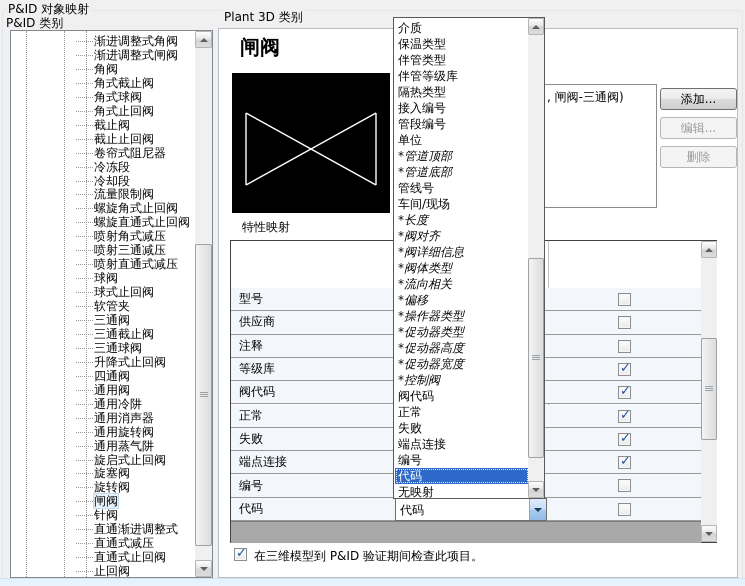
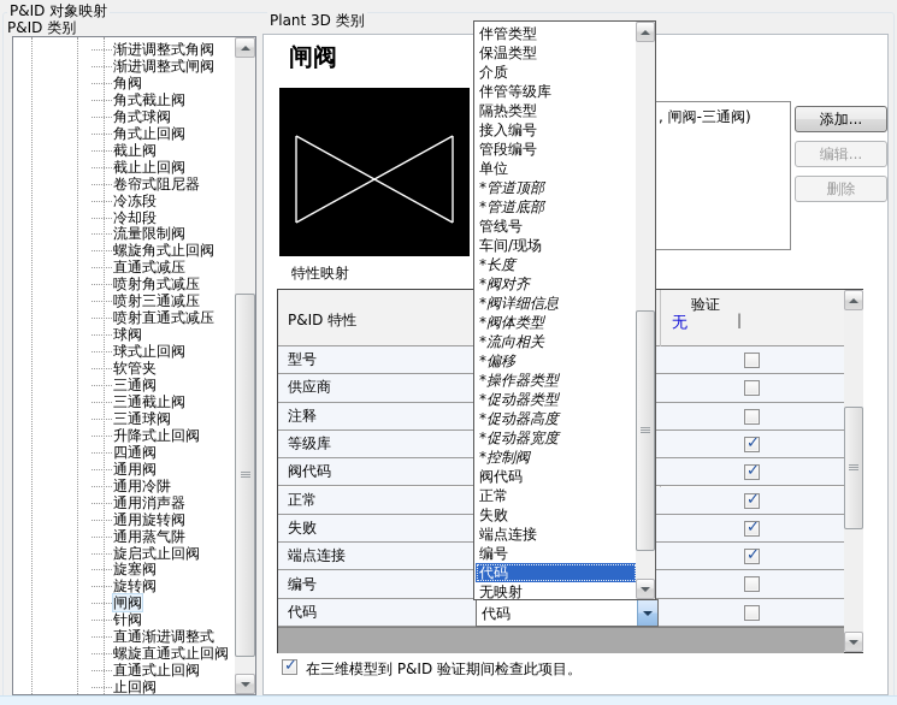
  P&ID 对象映射
  P&ID 类别
  Plant 3D 类别
  渐进调整式角阀
  渐进调整式闸阀
  角阀
  角式截止阀
  角式球阀
  角式止回阀
  截止阀
  截止止回阀
  卷帘式阻尼器
  冷冻段
  冷却段
  流量限制阀
  螺旋角式止回阀
- 螺旋直通式止回阀
+ 直通式减压
  喷射角式减压
  喷射三通减压
  喷射直通式减压
  球阀
  球式止回阀
  软管夹
  三通阀
  三通截止阀
  三通球阀
  升降式止回阀
  四通阀
  通用阀
  通用冷阱
  通用消声器
  通用旋转阀
  通用蒸气阱
  旋启式止回阀
  旋塞阀
  旋转阀
  闸阀
  针阀
  直通渐进调整式
- 直通式减压
+ 螺旋直通式止回阀
  直通式止回阀
  止回阀
  闸阀
  , 闸阀-三通阀)
  添加...
  编辑...
  删除
  特性映射
+ P&ID 特性
+ 验证
+ 无
+ |
  型号
  供应商
  注释
  等级库
  ✓
  阀代码
  ✓
  正常
  ✓
  失败
  ✓
  端点连接
  ✓
  编号
  代码
  代码
- 介质
+ 伴管类型
  保温类型
- 伴管类型
+ 介质
  伴管等级库
  隔热类型
  接入编号
  管段编号
  单位
  *管道顶部
  *管道底部
  管线号
  车间/现场
  *长度
  *阀对齐
  *阀详细信息
  *阀体类型
  *流向相关
  *偏移
  *操作器类型
  *促动器类型
  *促动器高度
  *促动器宽度
  *控制阀
  阀代码
  正常
  失败
  端点连接
  编号
  代码
  无映射
  ✓
  在三维模型到 P&ID 验证期间检查此项目。
